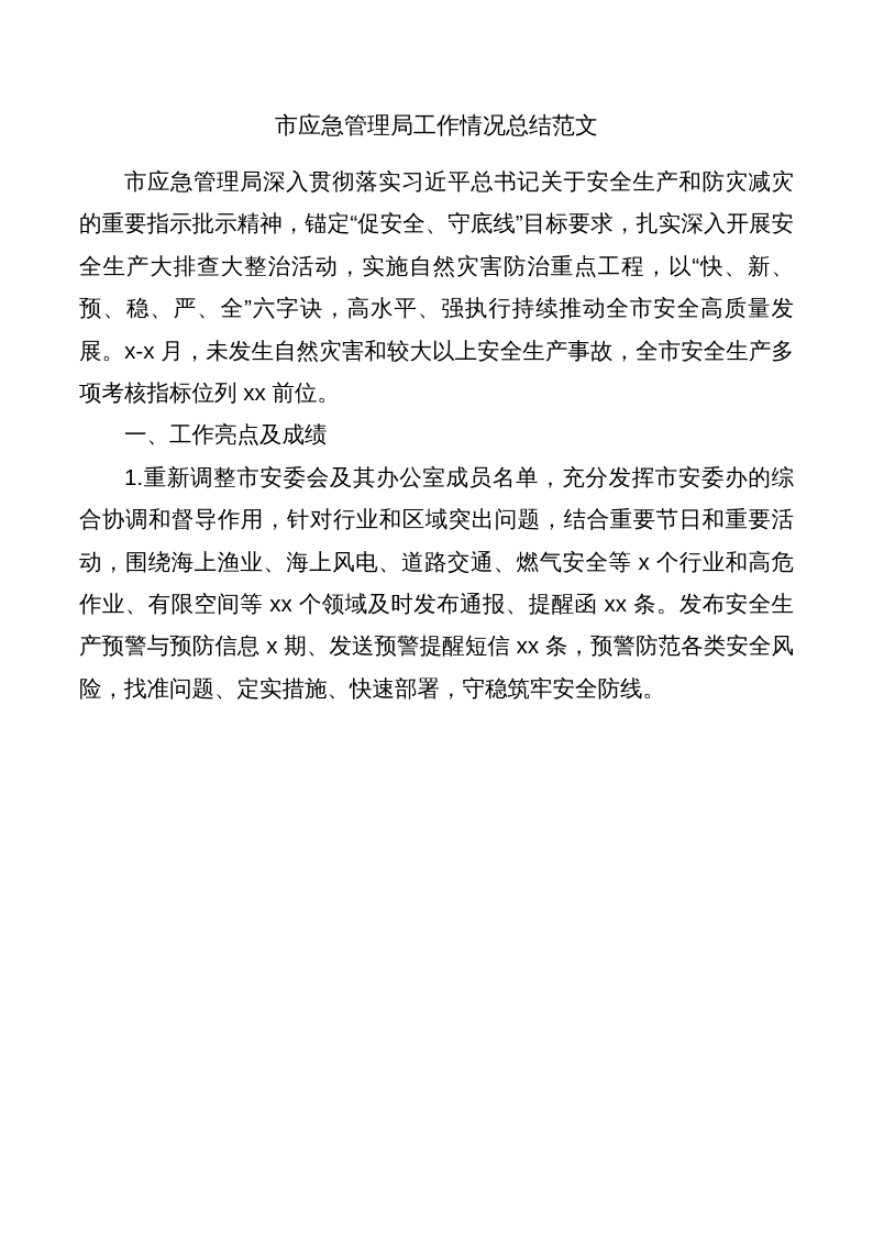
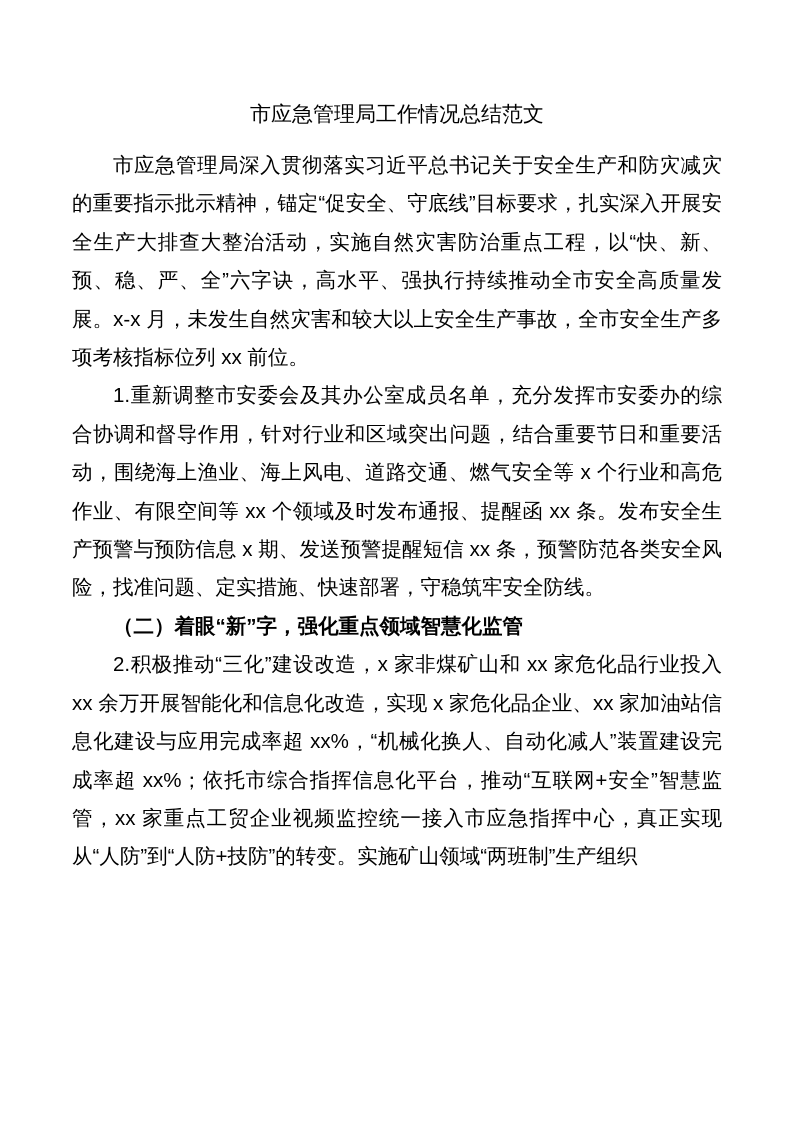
  市应急管理局工作情况总结范文
  市应急管理局深入贯彻落实习近平总书记关于安全生产和防灾减灾的重要指示批示精神，锚定“促安全、守底线”目标要求，扎实深入开展安全生产大排查大整治活动，实施自然灾害防治重点工程，以“快、新、预、稳、严、全”六字诀，高水平、强执行持续推动全市安全高质量发展。x-x 月，未发生自然灾害和较大以上安全生产事故，全市安全生产多项考核指标位列 xx 前位。
- 一、工作亮点及成绩
  1.重新调整市安委会及其办公室成员名单，充分发挥市安委办的综合协调和督导作用，针对行业和区域突出问题，结合重要节日和重要活动，围绕海上渔业、海上风电、道路交通、燃气安全等 x 个行业和高危作业、有限空间等 xx 个领域及时发布通报、提醒函 xx 条。发布安全生产预警与预防信息 x 期、发送预警提醒短信 xx 条，预警防范各类安全风险，找准问题、定实措施、快速部署，守稳筑牢安全防线。
+ （二）着眼“新”字，强化重点领域智慧化监管
+ 2.积极推动“三化”建设改造，x 家非煤矿山和 xx 家危化品行业投入 xx 余万开展智能化和信息化改造，实现 x 家危化品企业、xx 家加油站信息化建设与应用完成率超 xx%，“机械化换人、自动化减人”装置建设完成率超 xx%；依托市综合指挥信息化平台，推动“互联网+安全”智慧监管，xx 家重点工贸企业视频监控统一接入市应急指挥中心，真正实现从“人防”到“人防+技防”的转变。实施矿山领域“两班制”生产组织
